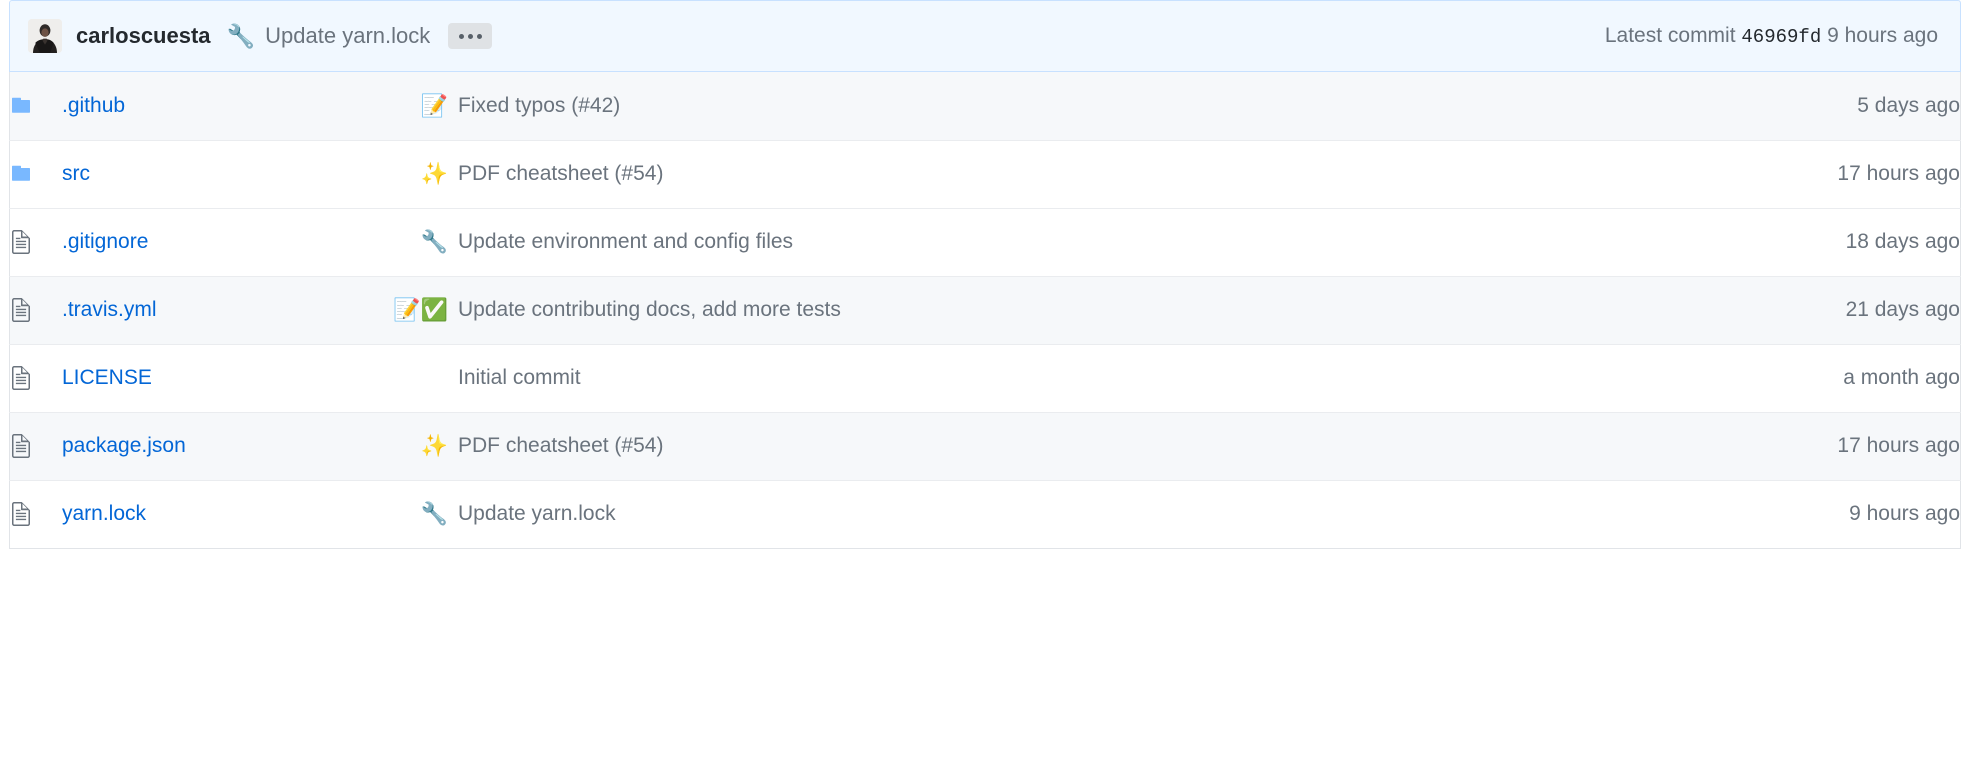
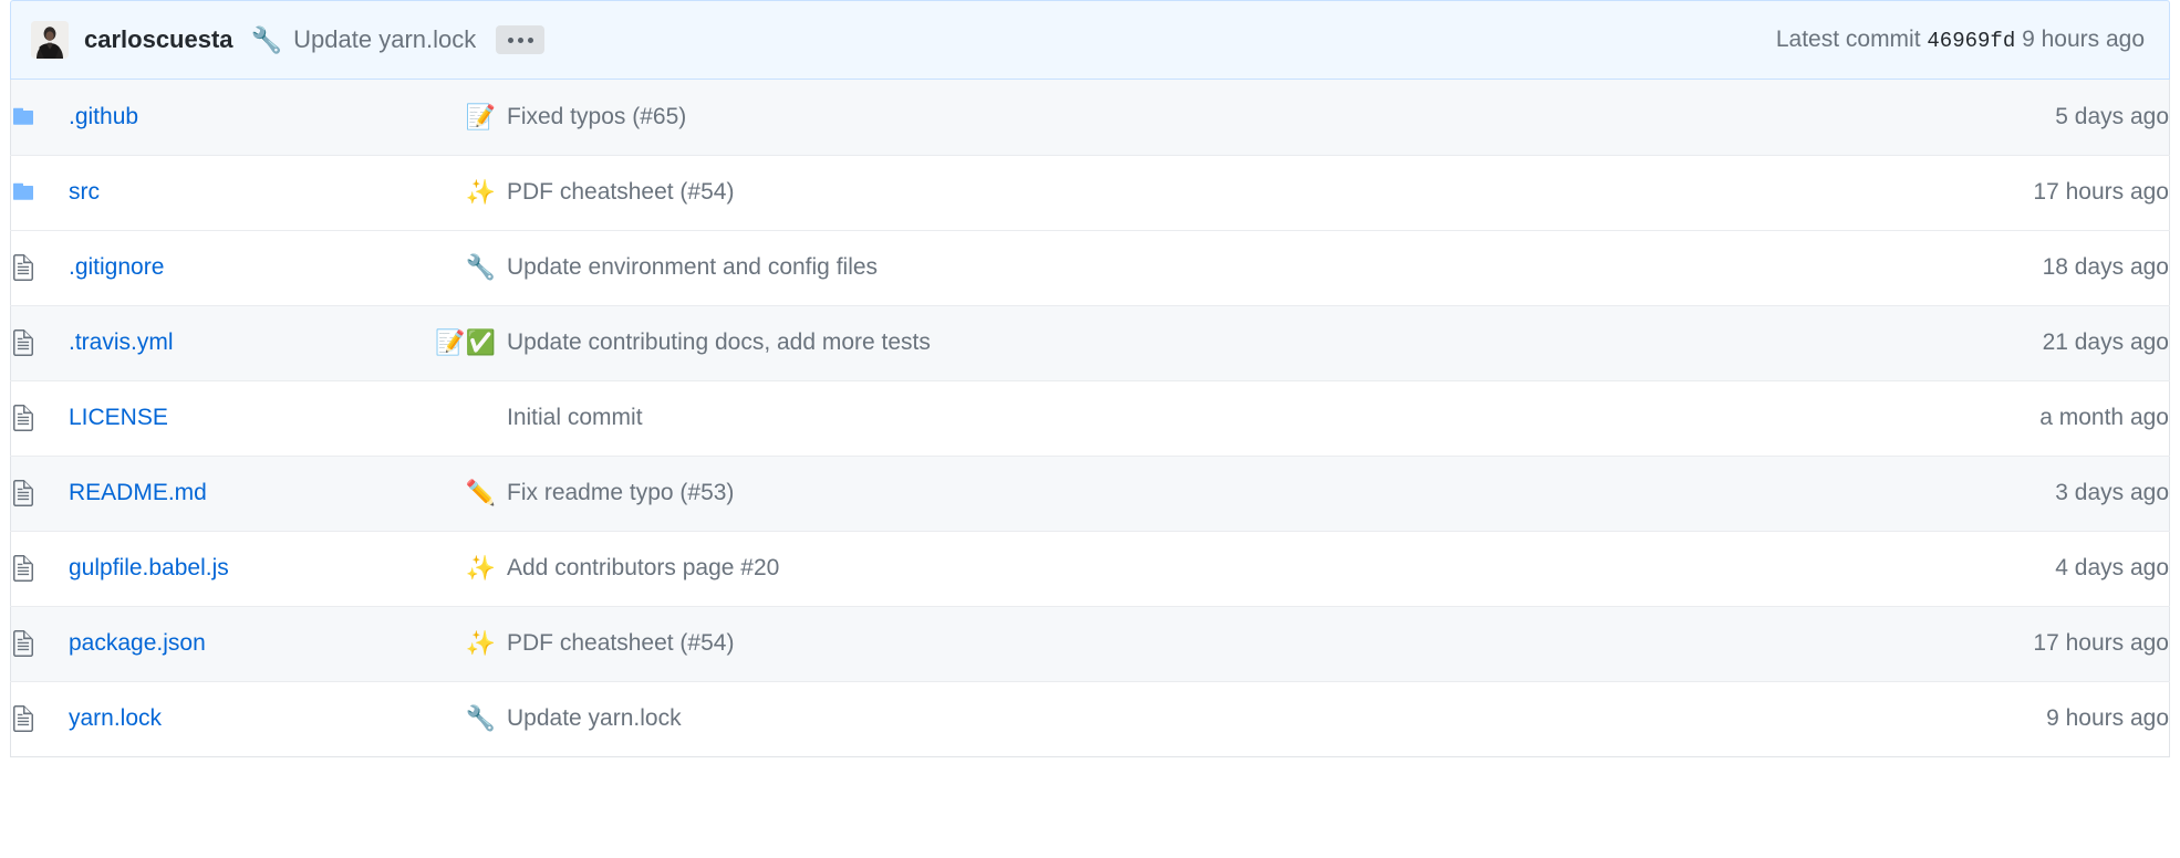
  carloscuesta
  🔧
  Update yarn.lock
  Latest commit 46969fd 9 hours ago
- 	.github	📝 Fixed typos (#42)	5 days ago
+ 	.github	📝 Fixed typos (#65)	5 days ago
  	src	✨ PDF cheatsheet (#54)	17 hours ago
  	.gitignore	🔧 Update environment and config files	18 days ago
  	.travis.yml	📝✅ Update contributing docs, add more tests	21 days ago
  	LICENSE	Initial commit	a month ago
+ 	README.md	✏️ Fix readme typo (#53)	3 days ago
+ 	gulpfile.babel.js	✨ Add contributors page #20	4 days ago
  	package.json	✨ PDF cheatsheet (#54)	17 hours ago
  	yarn.lock	🔧 Update yarn.lock	9 hours ago
